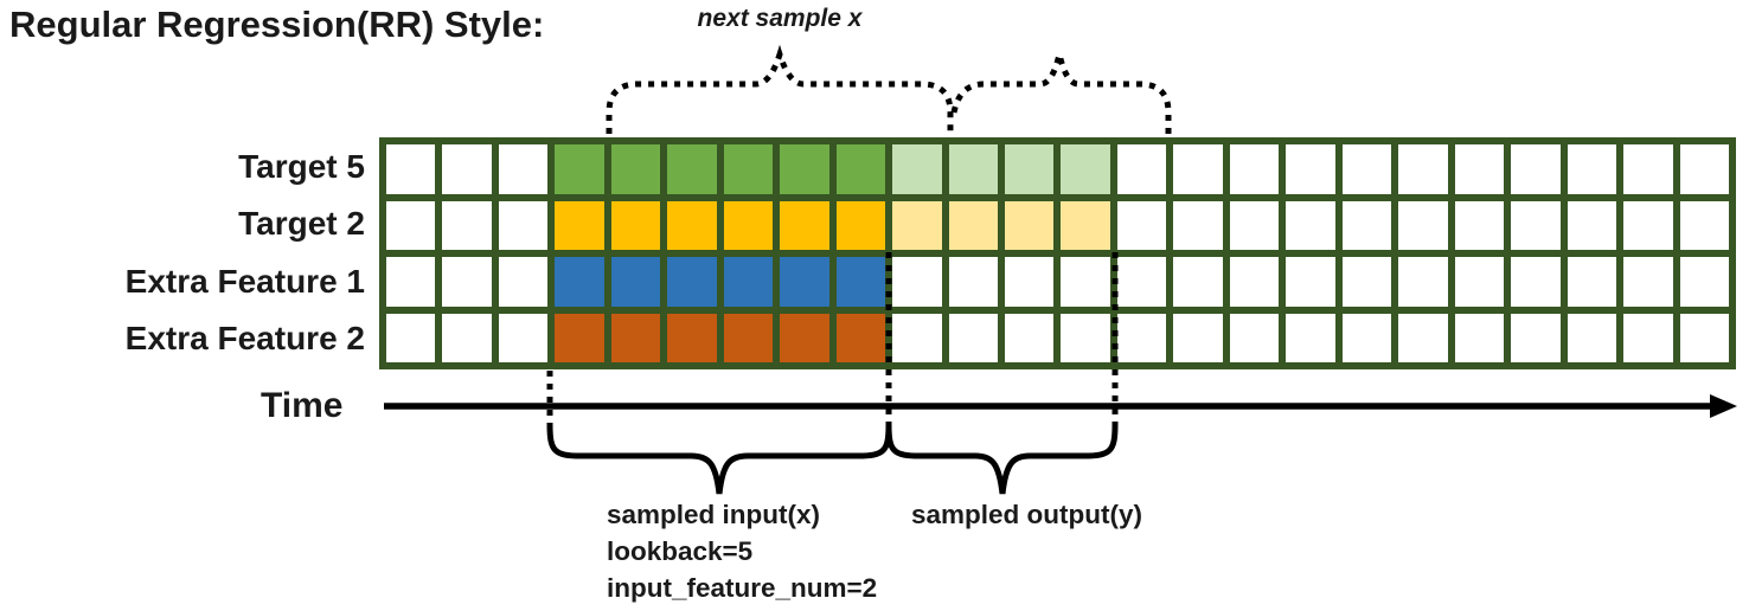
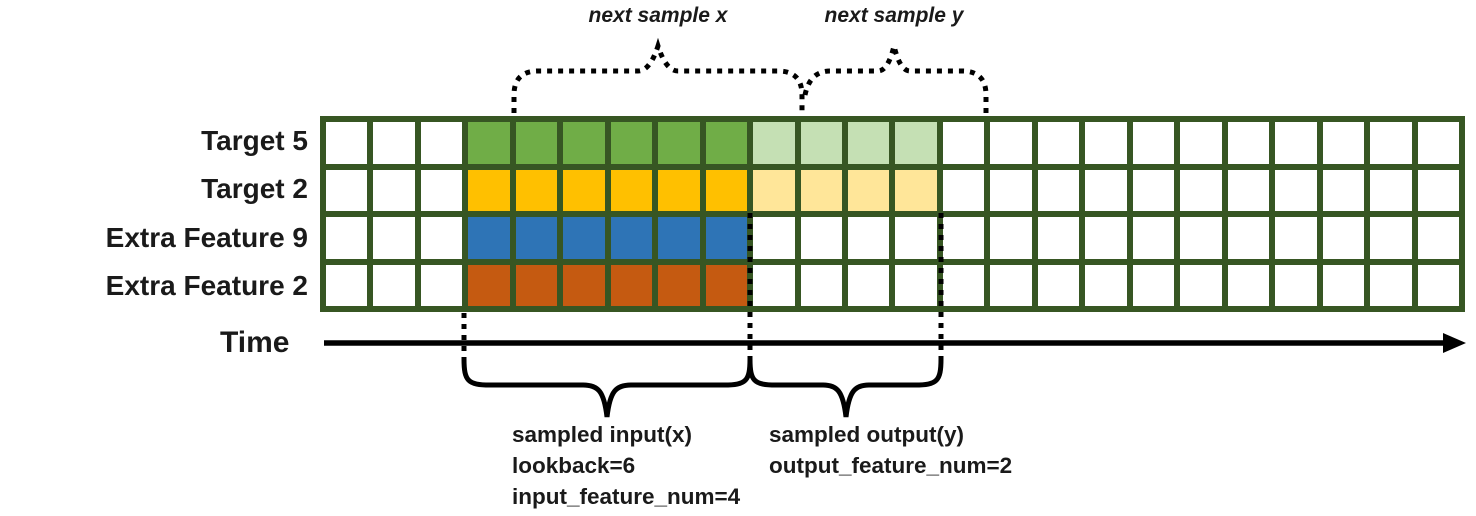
- Regular Regression(RR) Style:
  Target 5
  Target 2
- Extra Feature 1
+ Extra Feature 9
  Extra Feature 2
  next sample x
+ next sample y
  Time
  sampled input(x)
- lookback=5
+ lookback=6
- input_feature_num=2
+ input_feature_num=4
  sampled output(y)
+ output_feature_num=2
